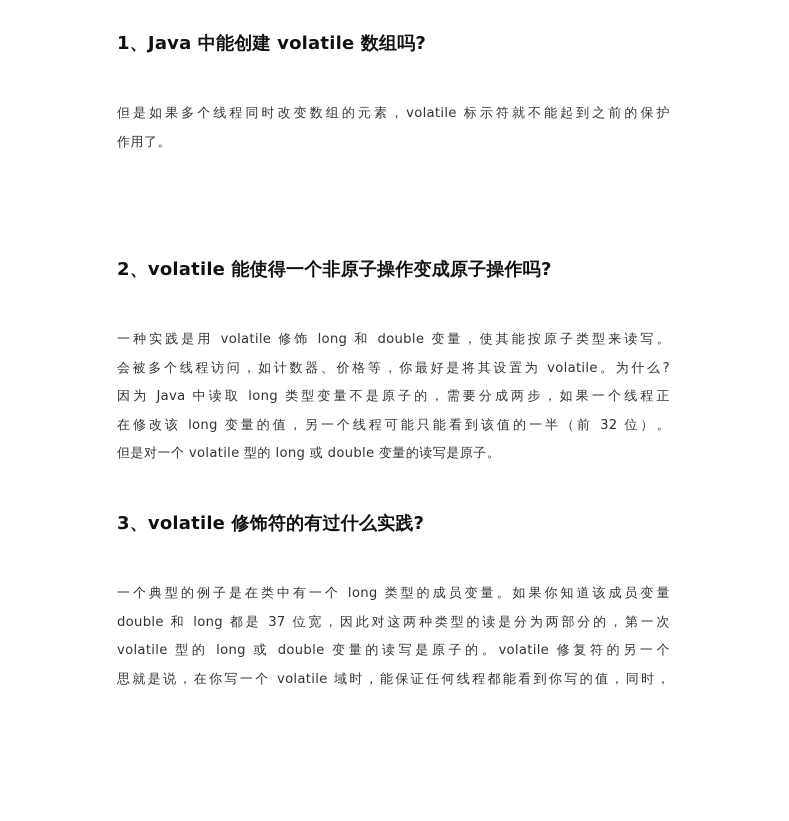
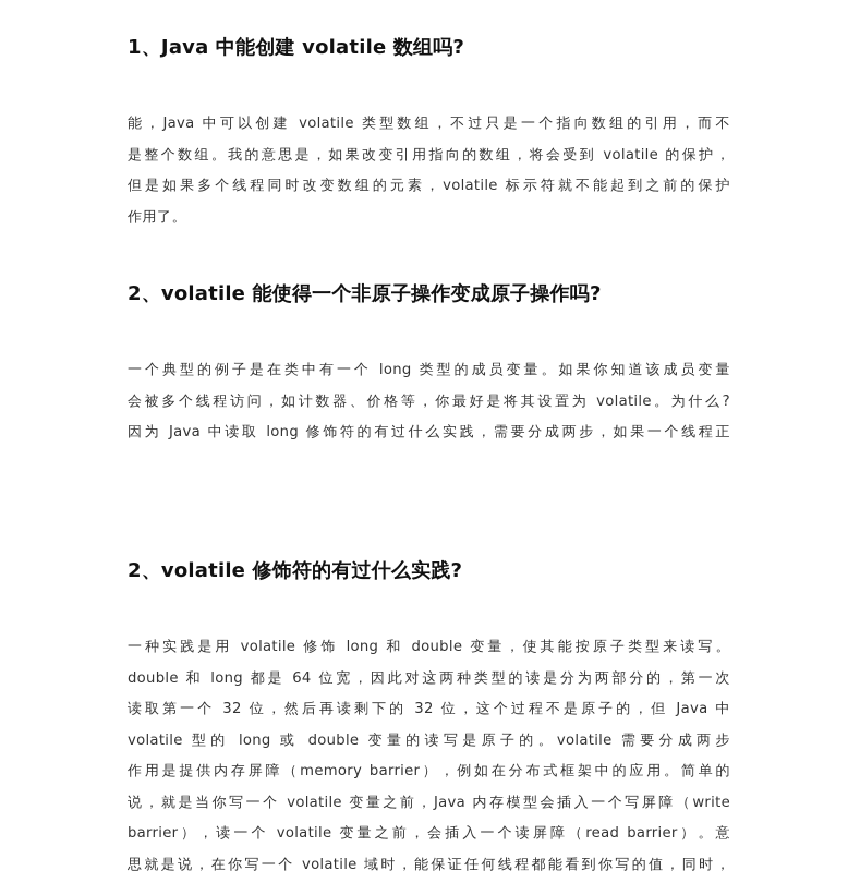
  1、Java 中能创建 volatile 数组吗?
+ 能，Java 中可以创建 volatile 类型数组，不过只是一个指向数组的引用，而不
+ 是整个数组。我的意思是，如果改变引用指向的数组，将会受到 volatile 的保护，
  但是如果多个线程同时改变数组的元素，volatile 标示符就不能起到之前的保护
  作用了。
  2、volatile 能使得一个非原子操作变成原子操作吗?
- 一种实践是用 volatile 修饰 long 和 double 变量，使其能按原子类型来读写。
+ 一个典型的例子是在类中有一个 long 类型的成员变量。如果你知道该成员变量
  会被多个线程访问，如计数器、价格等，你最好是将其设置为 volatile。为什么?
- 因为 Java 中读取 long 类型变量不是原子的，需要分成两步，如果一个线程正
+ 因为 Java 中读取 long 修饰符的有过什么实践，需要分成两步，如果一个线程正
- 在修改该 long 变量的值，另一个线程可能只能看到该值的一半（前 32 位）。
- 但是对一个 volatile 型的 long 或 double 变量的读写是原子。
- 3、volatile 修饰符的有过什么实践?
+ 2、volatile 修饰符的有过什么实践?
- 一个典型的例子是在类中有一个 long 类型的成员变量。如果你知道该成员变量
+ 一种实践是用 volatile 修饰 long 和 double 变量，使其能按原子类型来读写。
- double 和 long 都是 37 位宽，因此对这两种类型的读是分为两部分的，第一次
+ double 和 long 都是 64 位宽，因此对这两种类型的读是分为两部分的，第一次
+ 读取第一个 32 位，然后再读剩下的 32 位，这个过程不是原子的，但 Java 中
- volatile 型的 long 或 double 变量的读写是原子的。volatile 修复符的另一个
+ volatile 型的 long 或 double 变量的读写是原子的。volatile 需要分成两步
+ 作用是提供内存屏障（memory barrier），例如在分布式框架中的应用。简单的
+ 说，就是当你写一个 volatile 变量之前，Java 内存模型会插入一个写屏障（write
+ barrier），读一个 volatile 变量之前，会插入一个读屏障（read barrier）。意
  思就是说，在你写一个 volatile 域时，能保证任何线程都能看到你写的值，同时，
